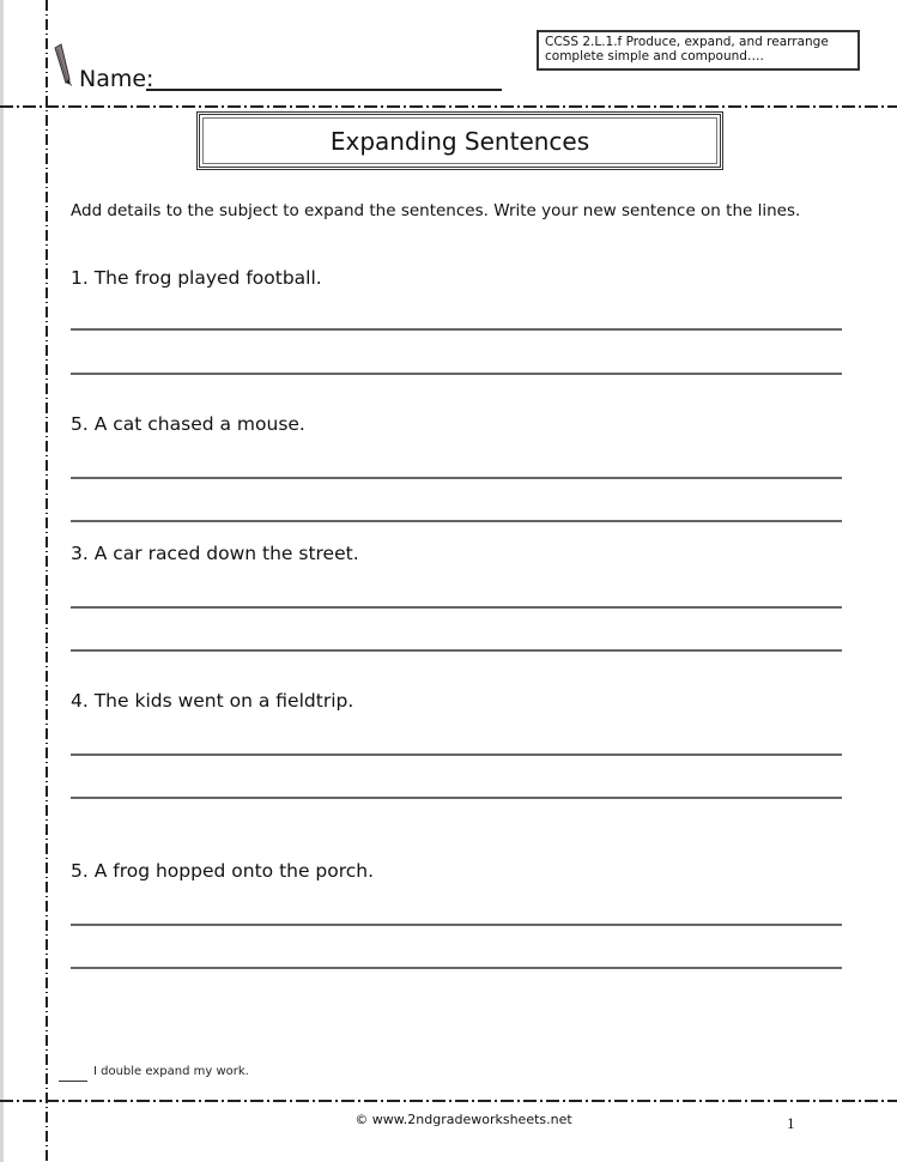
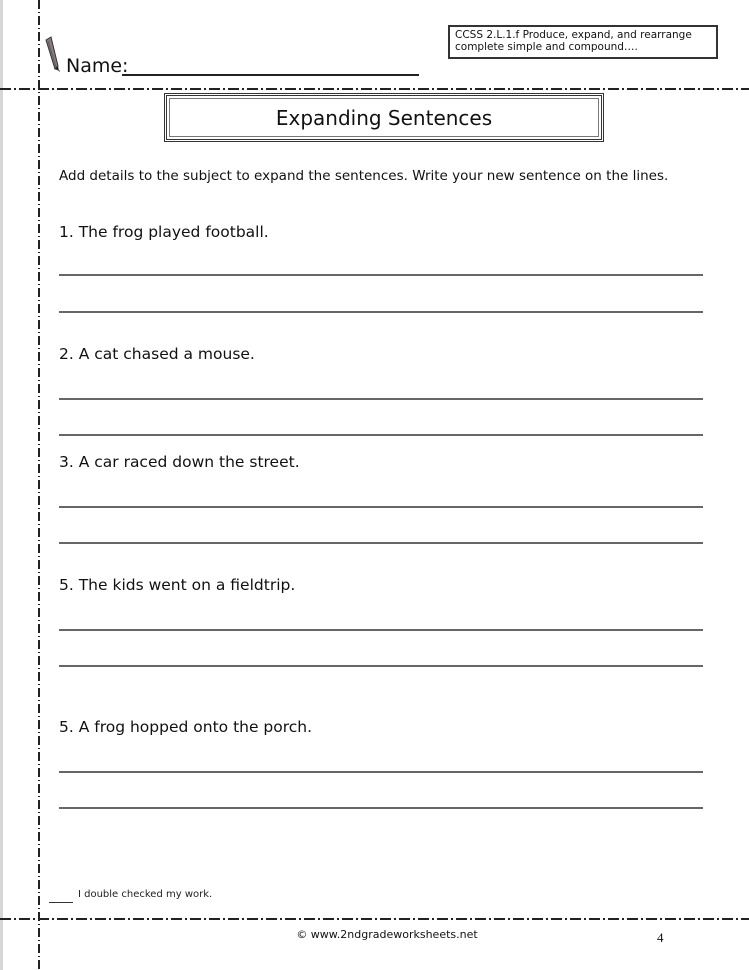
  Name:
  CCSS 2.L.1.f Produce, expand, and rearrange complete simple and compound….
  Expanding Sentences
  Add details to the subject to expand the sentences. Write your new sentence on the lines.
  1. The frog played football.
- 5. A cat chased a mouse.
+ 2. A cat chased a mouse.
  3. A car raced down the street.
- 4. The kids went on a fieldtrip.
+ 5. The kids went on a fieldtrip.
  5. A frog hopped onto the porch.
- I double expand my work.
+ I double checked my work.
  © www.2ndgradeworksheets.net
- 1
+ 4
